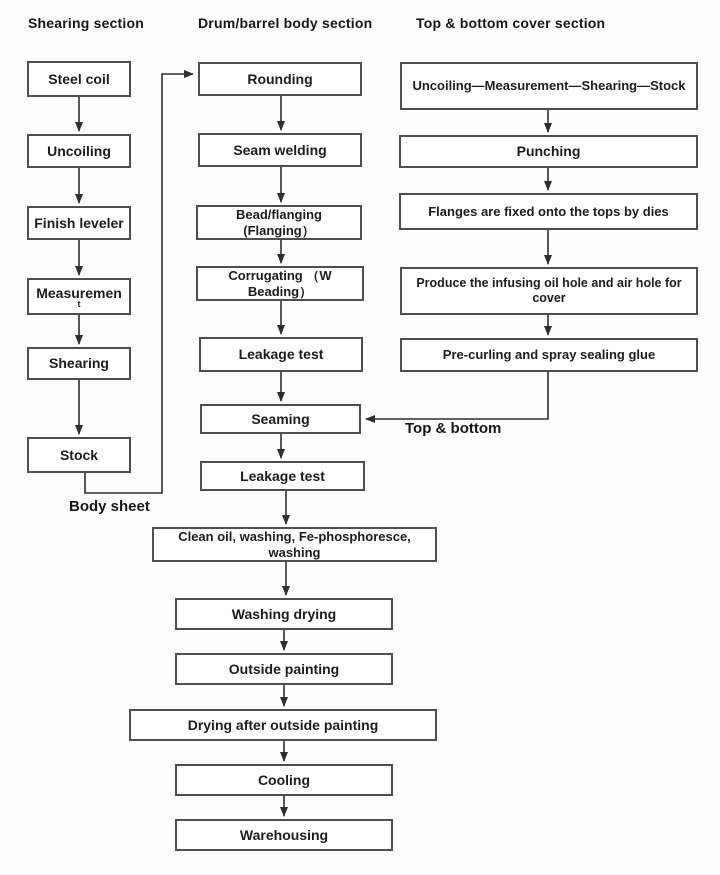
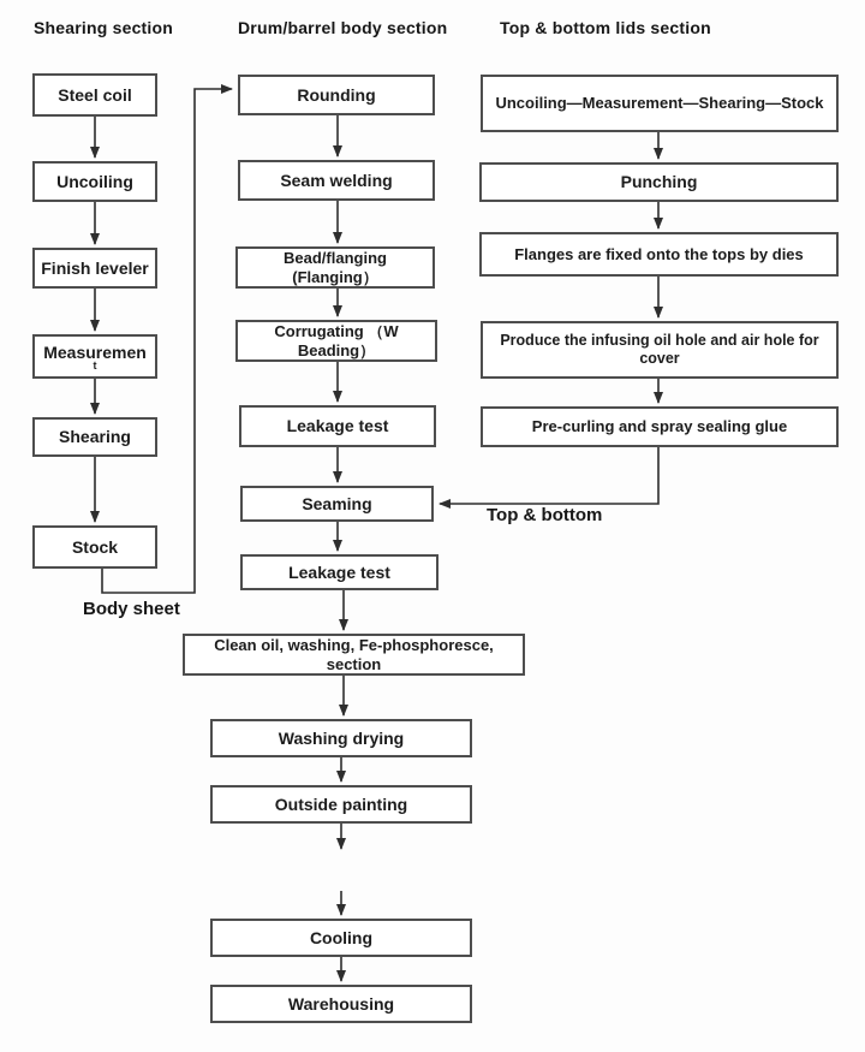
  Shearing section
  Drum/barrel body section
- Top & bottom cover section
+ Top & bottom lids section
  Steel coil
  Uncoiling
  Finish leveler
  Measuremen
  t
  Shearing
  Stock
  Body sheet
  Rounding
  Seam welding
  Bead/flanging (Flanging）
  Corrugating （W Beading）
  Leakage test
  Seaming
  Leakage test
- Clean oil, washing, Fe-phosphoresce, washing
+ Clean oil, washing, Fe-phosphoresce, section
  Washing drying
  Outside painting
- Drying after outside painting
  Cooling
  Warehousing
  Uncoiling—Measurement—Shearing—Stock
  Punching
  Flanges are fixed onto the tops by dies
  Produce the infusing oil hole and air hole for cover
  Pre-curling and spray sealing glue
  Top & bottom
